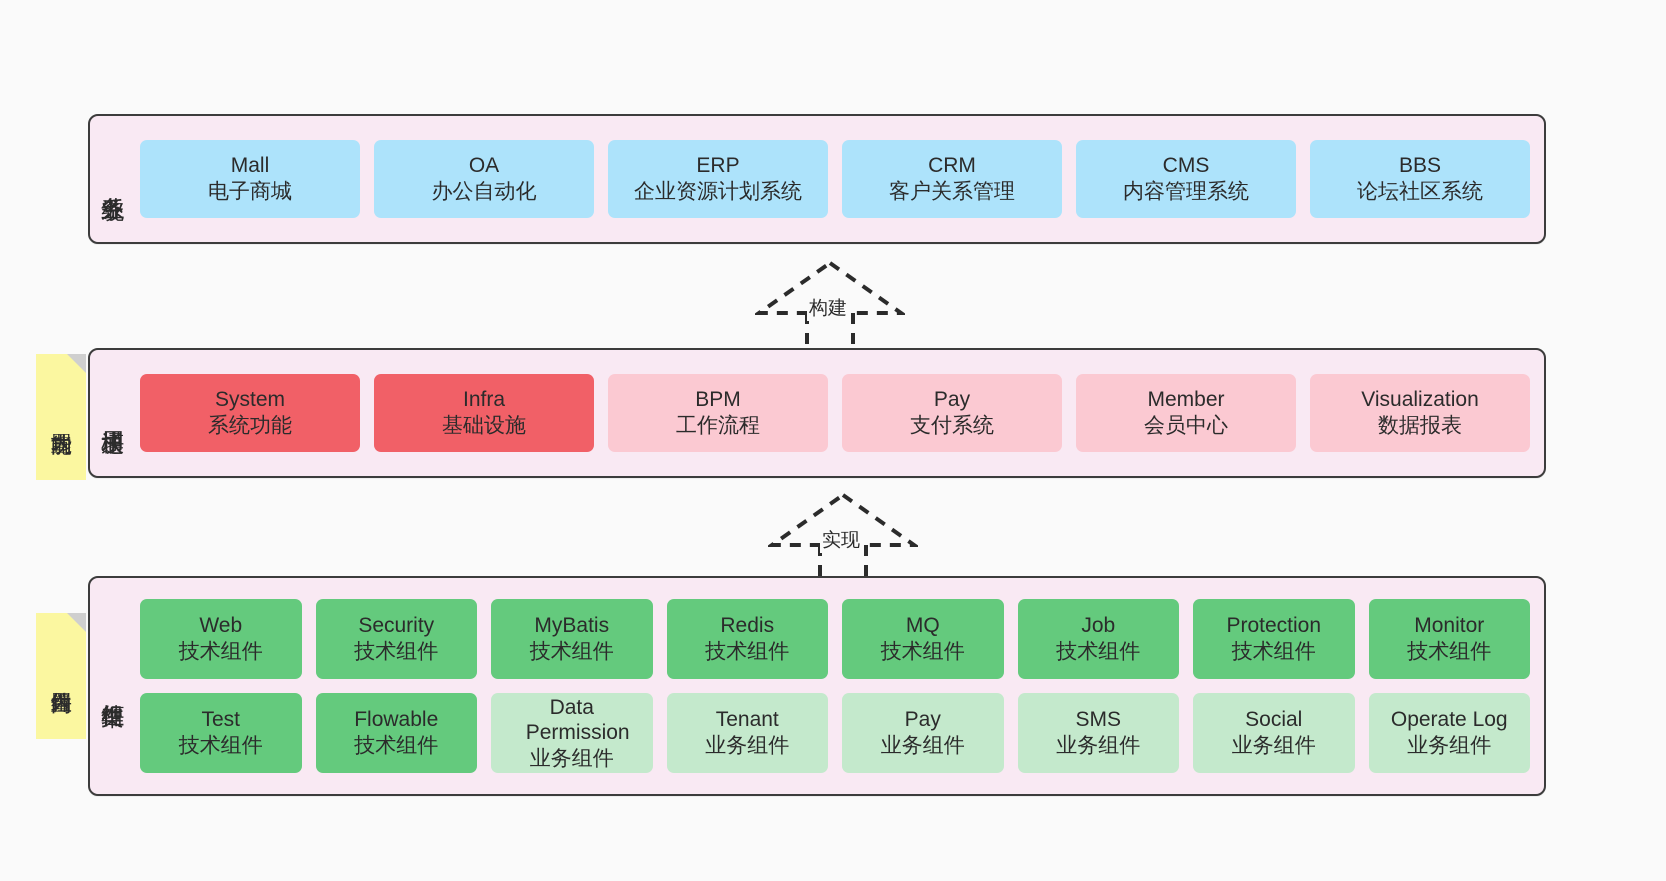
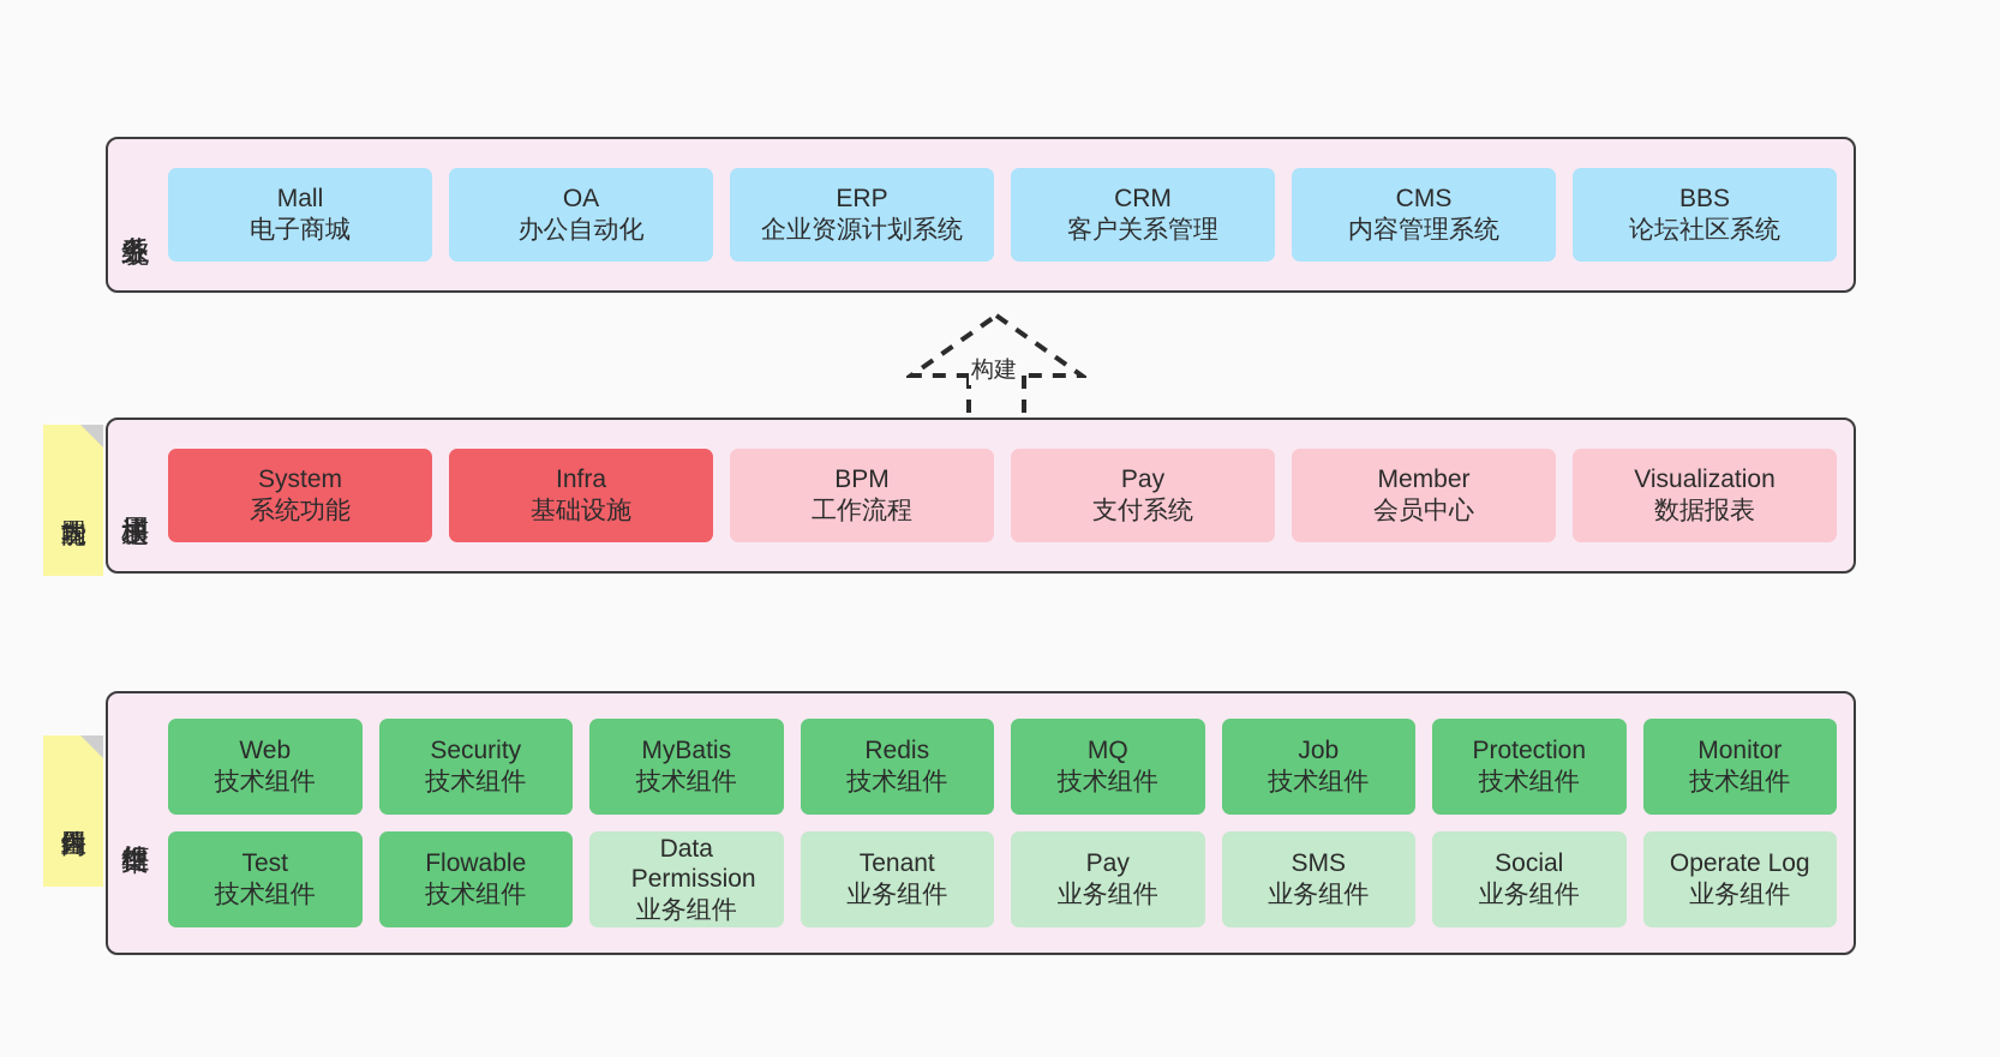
  Mall
  电子商城
  OA
  办公自动化
  ERP
  企业资源计划系统
  CRM
  客户关系管理
  CMS
  内容管理系统
  BBS
  论坛社区系统
  构建
  System
  系统功能
  Infra
  基础设施
  BPM
  工作流程
  Pay
  支付系统
  Member
  会员中心
  Visualization
  数据报表
- 实现
  Web
  技术组件
  Security
  技术组件
  MyBatis
  技术组件
  Redis
  技术组件
  MQ
  技术组件
  Job
  技术组件
  Protection
  技术组件
  Monitor
  技术组件
  Test
  技术组件
  Flowable
  技术组件
  Data Permission
  业务组件
  Tenant
  业务组件
  Pay
  业务组件
  SMS
  业务组件
  Social
  业务组件
  Operate Log
  业务组件
